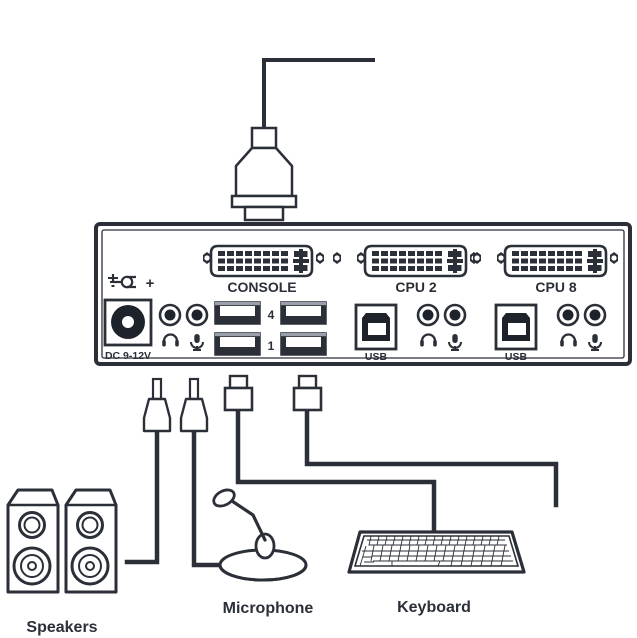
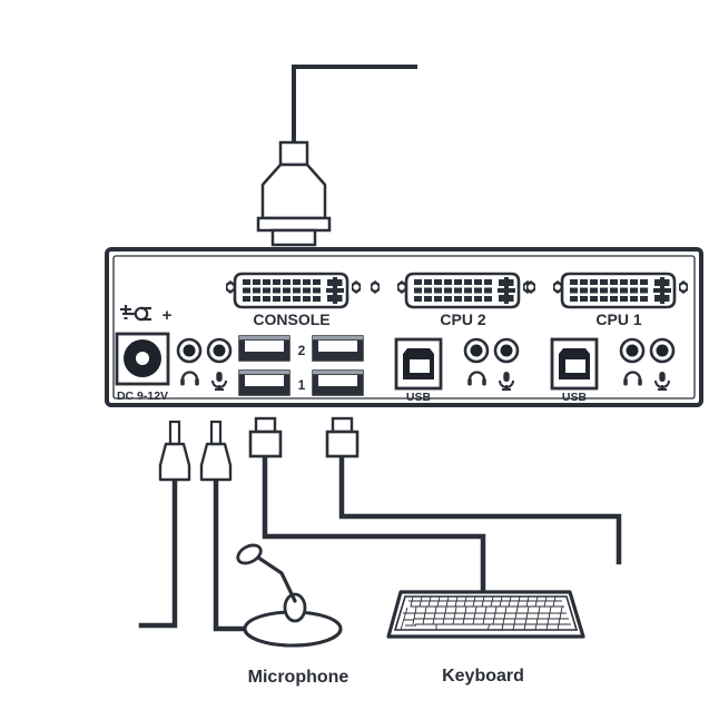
  +
  DC 9-12V
- 4
+ 2
  1
  USB
  USB
  CONSOLE
  CPU 2
- CPU 8
+ CPU 1
- Speakers
  Microphone
  Keyboard
